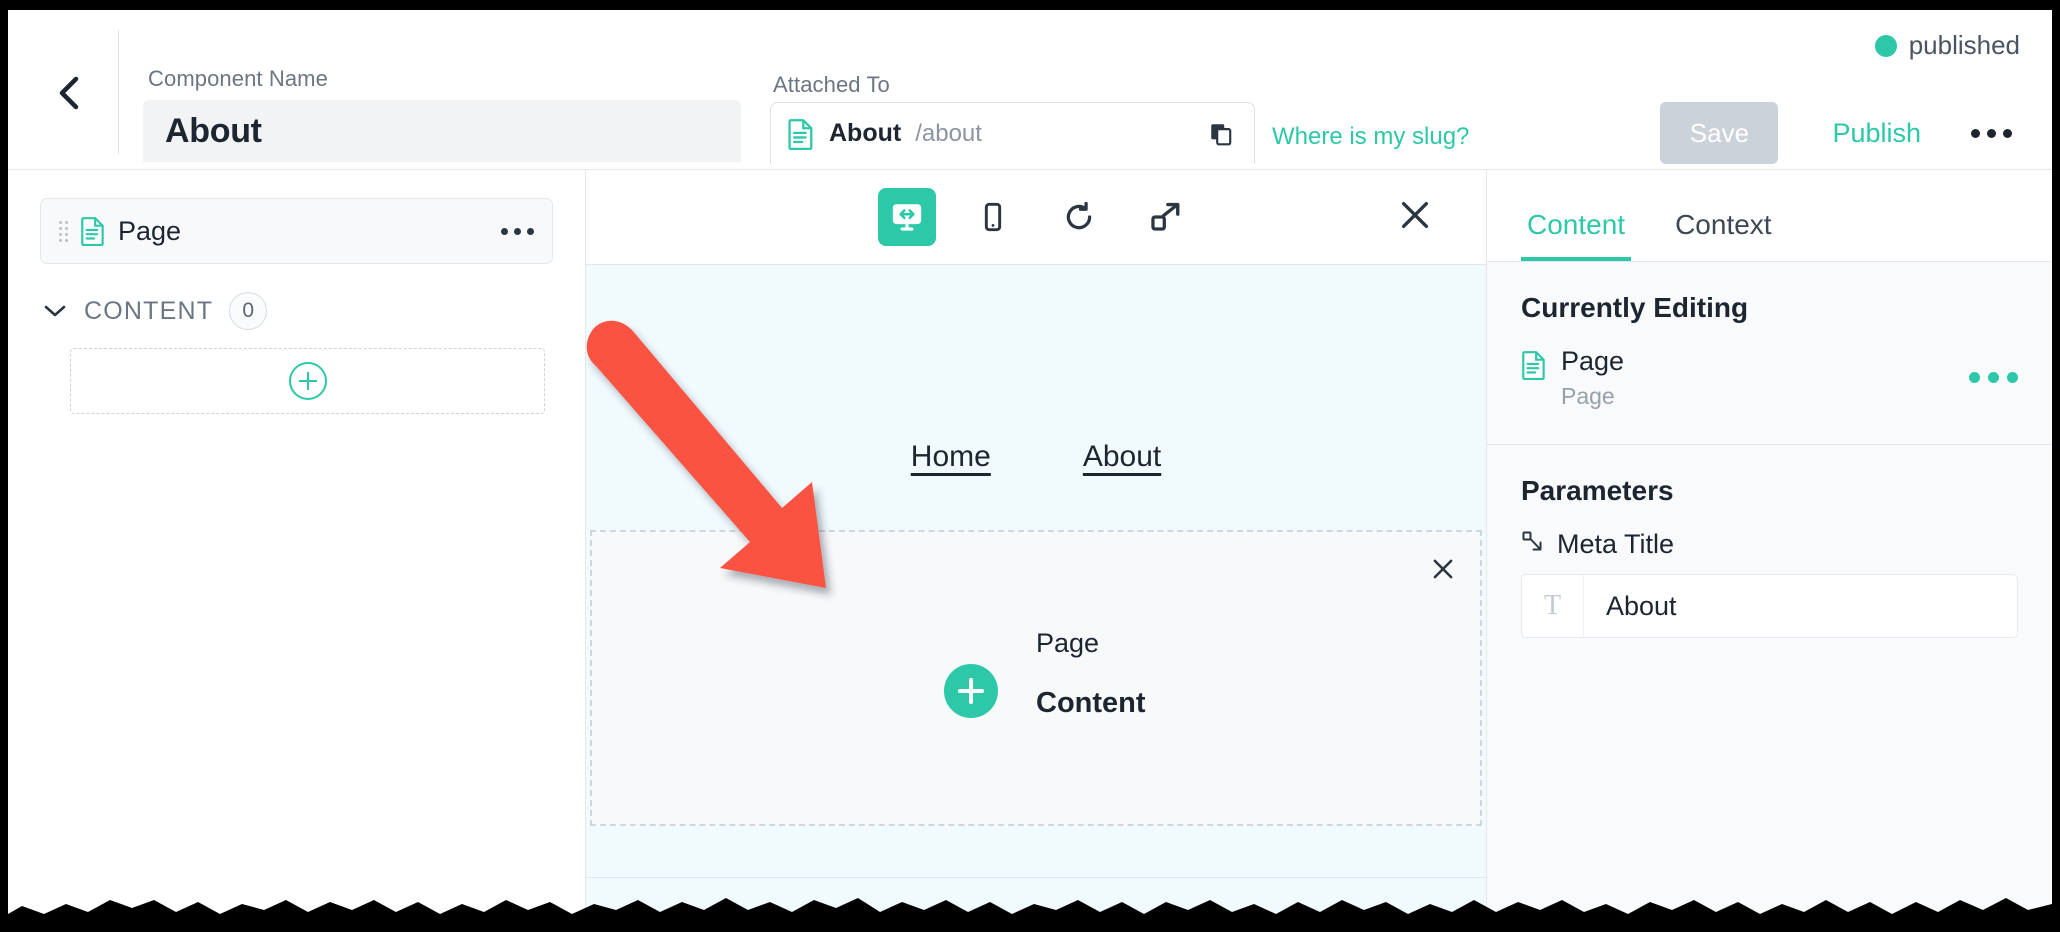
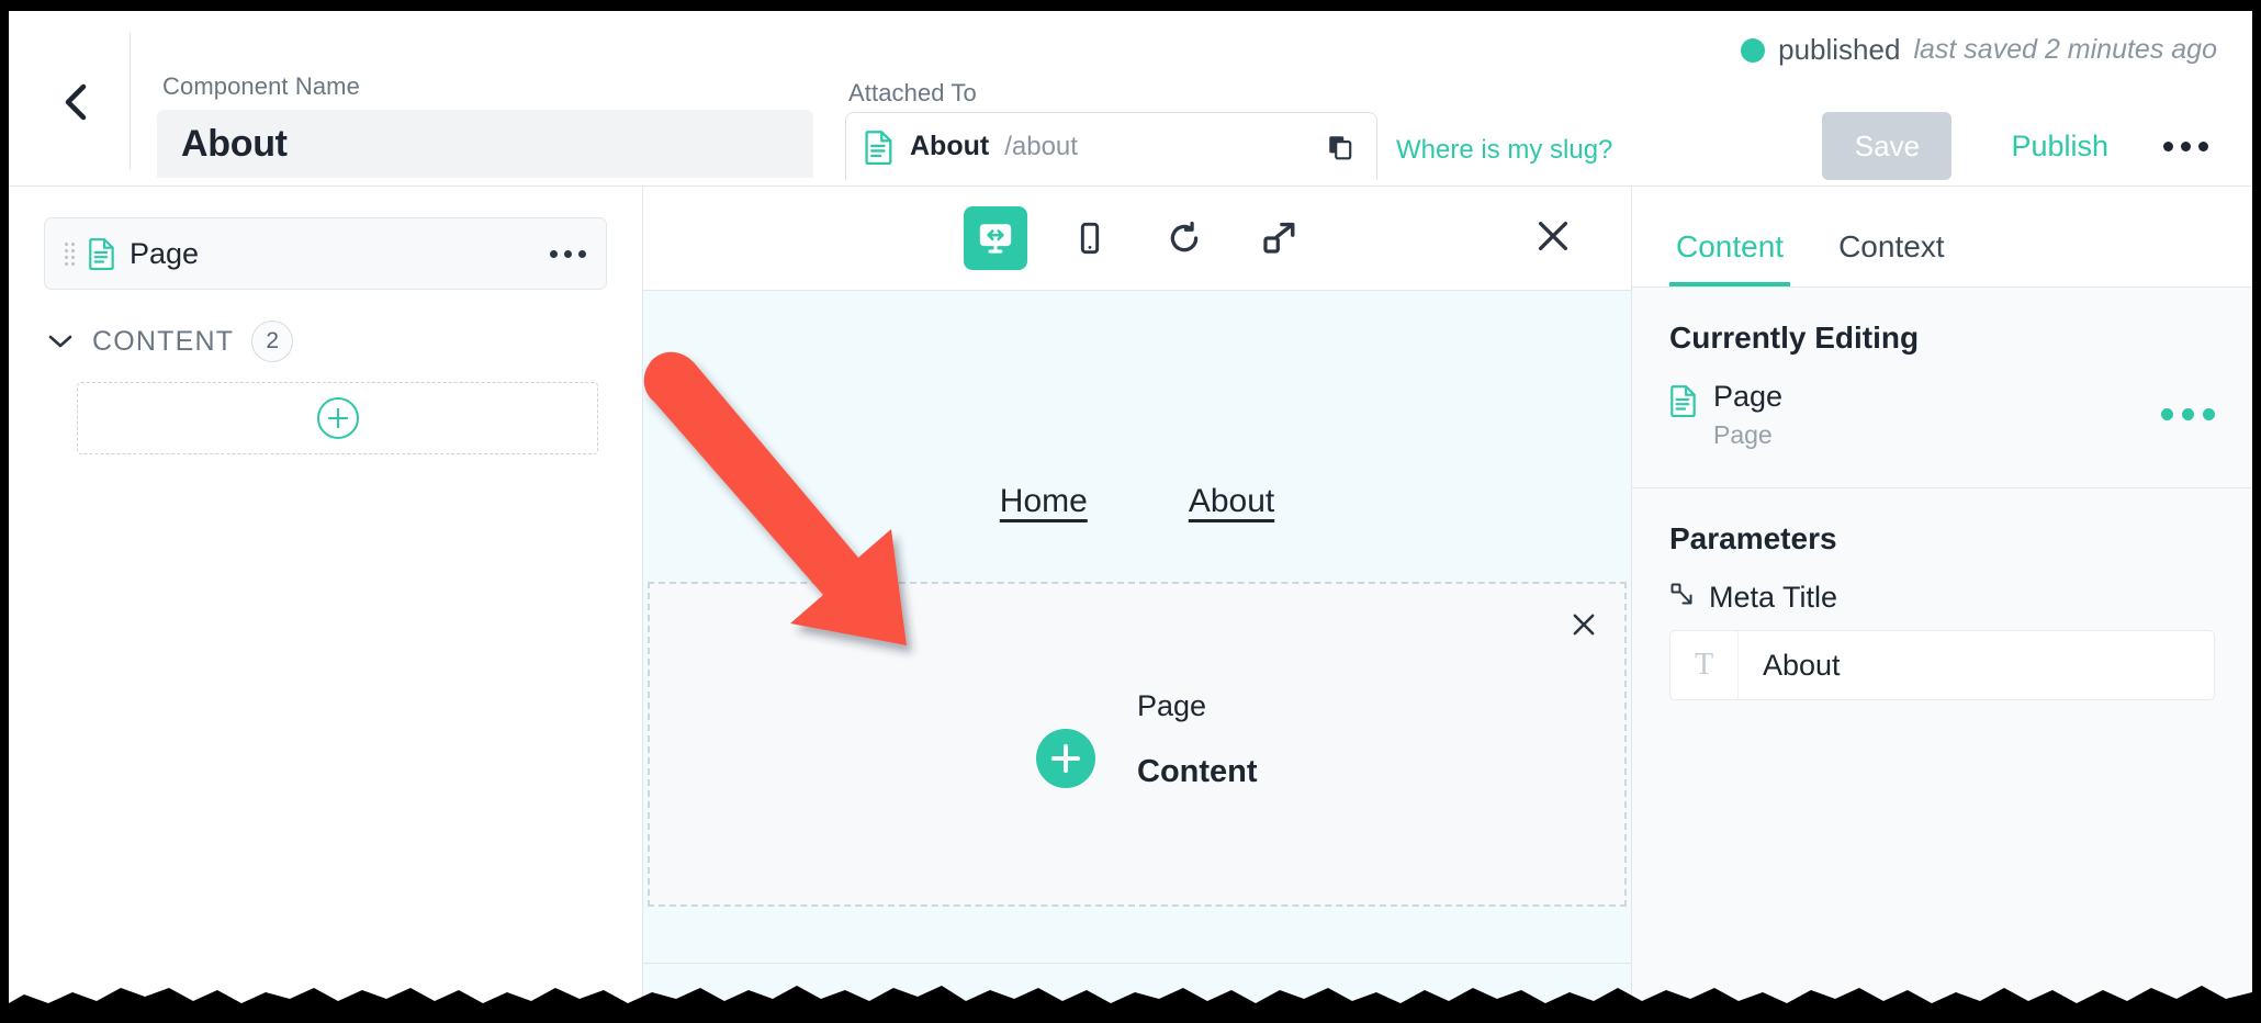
  Component Name
  About
  Attached To
  About
  /about
  Where is my slug?
  published
+ last saved 2 minutes ago
  Save
  Publish
  Page
  CONTENT
- 0
+ 2
  Home
  About
  Page
  Content
  Content
  Context
  Currently Editing
  Page
  Page
  Parameters
  Meta Title
  T
  About
